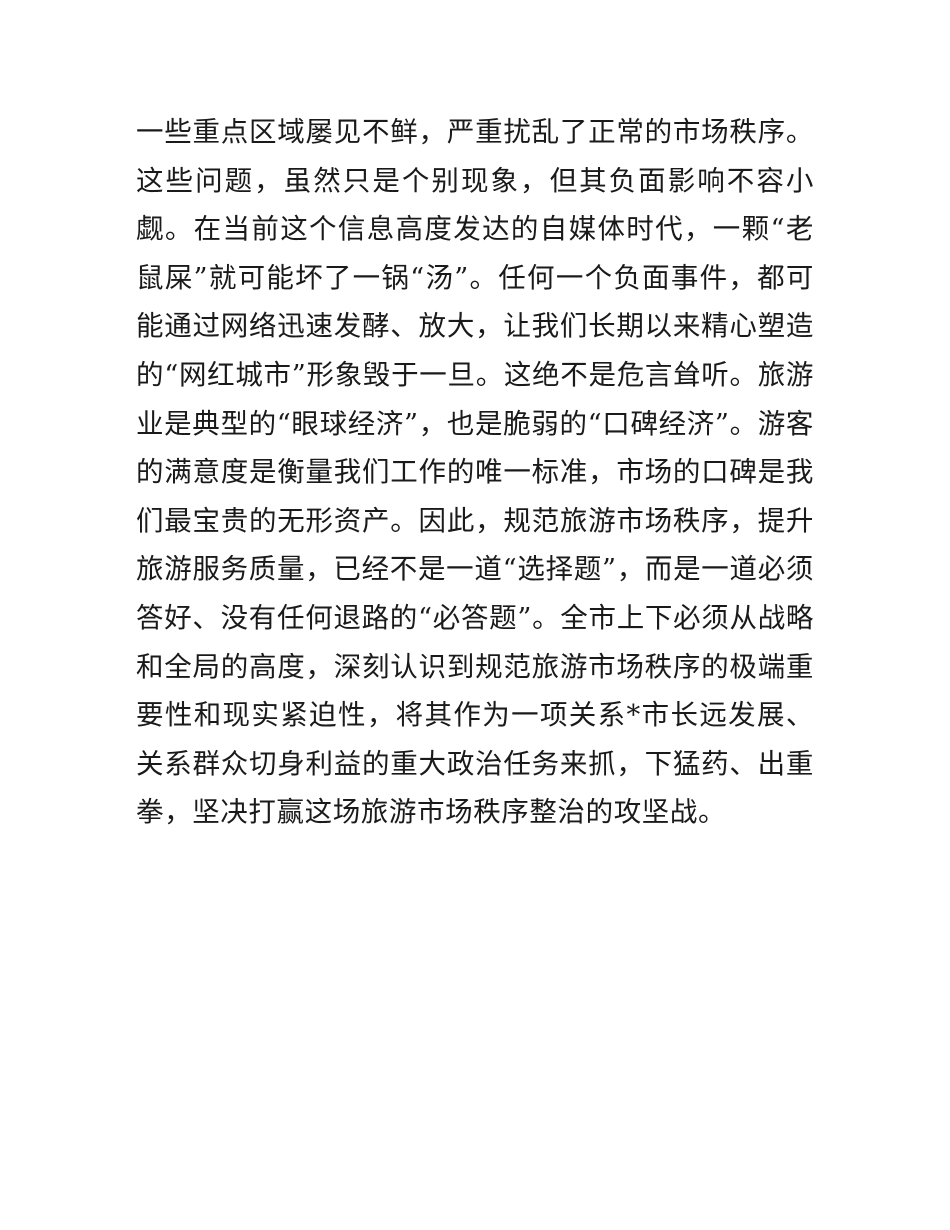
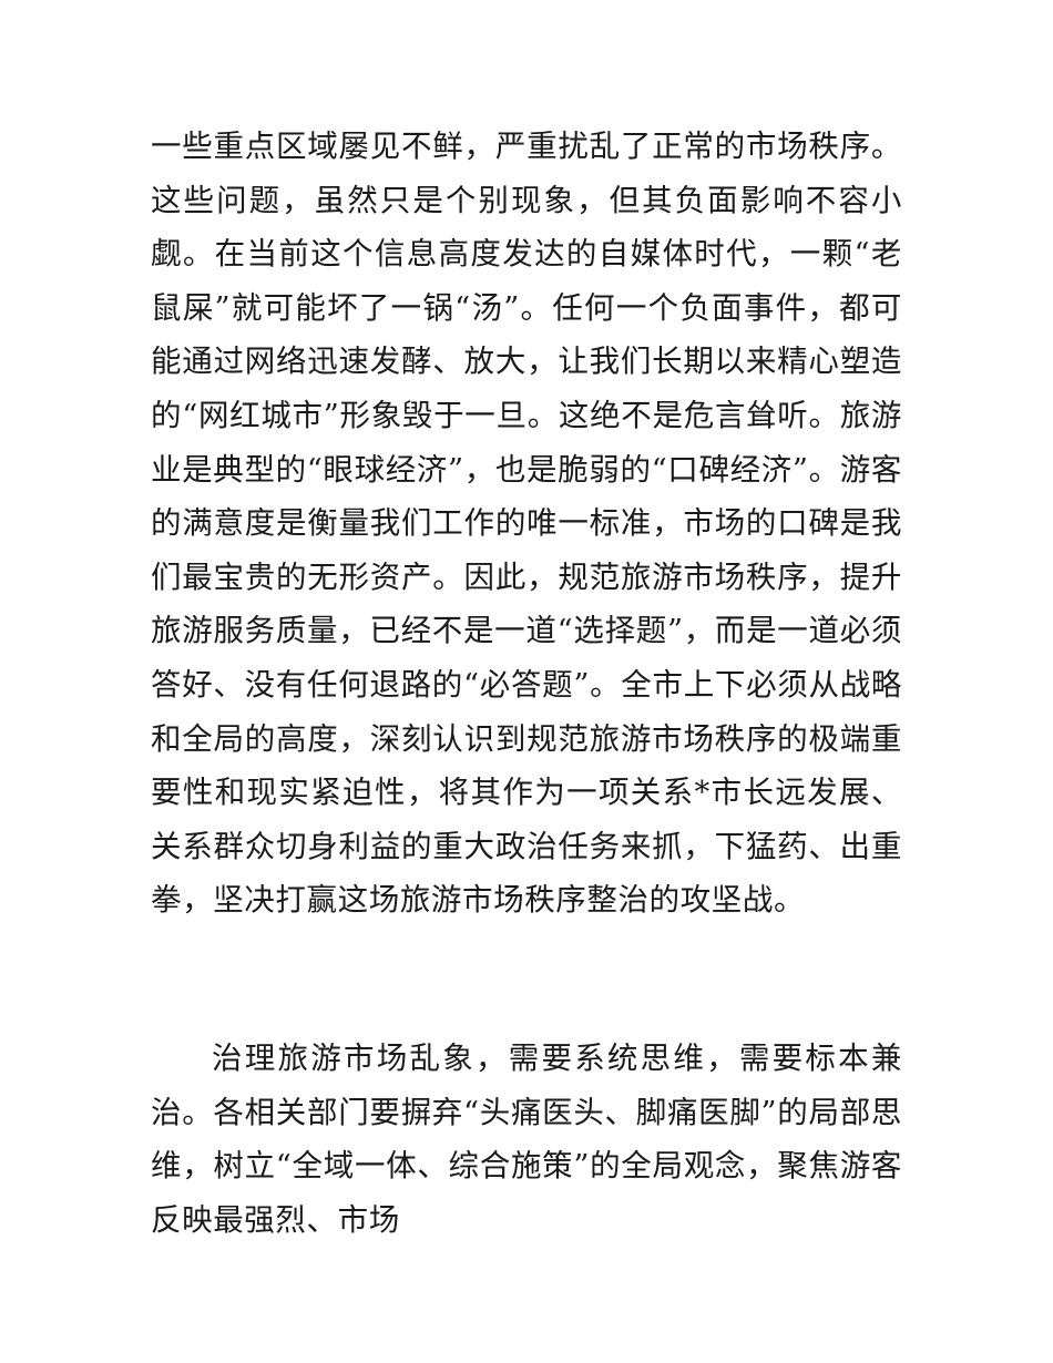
  一些重点区域屡见不鲜，严重扰乱了正常的市场秩序。这些问题，虽然只是个别现象，但其负面影响不容小觑。在当前这个信息高度发达的自媒体时代，一颗“老鼠屎”就可能坏了一锅“汤”。任何一个负面事件，都可能通过网络迅速发酵、放大，让我们长期以来精心塑造的“网红城市”形象毁于一旦。这绝不是危言耸听。旅游业是典型的“眼球经济”，也是脆弱的“口碑经济”。游客的满意度是衡量我们工作的唯一标准，市场的口碑是我们最宝贵的无形资产。因此，规范旅游市场秩序，提升旅游服务质量，已经不是一道“选择题”，而是一道必须答好、没有任何退路的“必答题”。全市上下必须从战略和全局的高度，深刻认识到规范旅游市场秩序的极端重要性和现实紧迫性，将其作为一项关系*市长远发展、关系群众切身利益的重大政治任务来抓，下猛药、出重拳，坚决打赢这场旅游市场秩序整治的攻坚战。
+ 治理旅游市场乱象，需要系统思维，需要标本兼治。各相关部门要摒弃“头痛医头、脚痛医脚”的局部思维，树立“全域一体、综合施策”的全局观念，聚焦游客反映最强烈、市场
